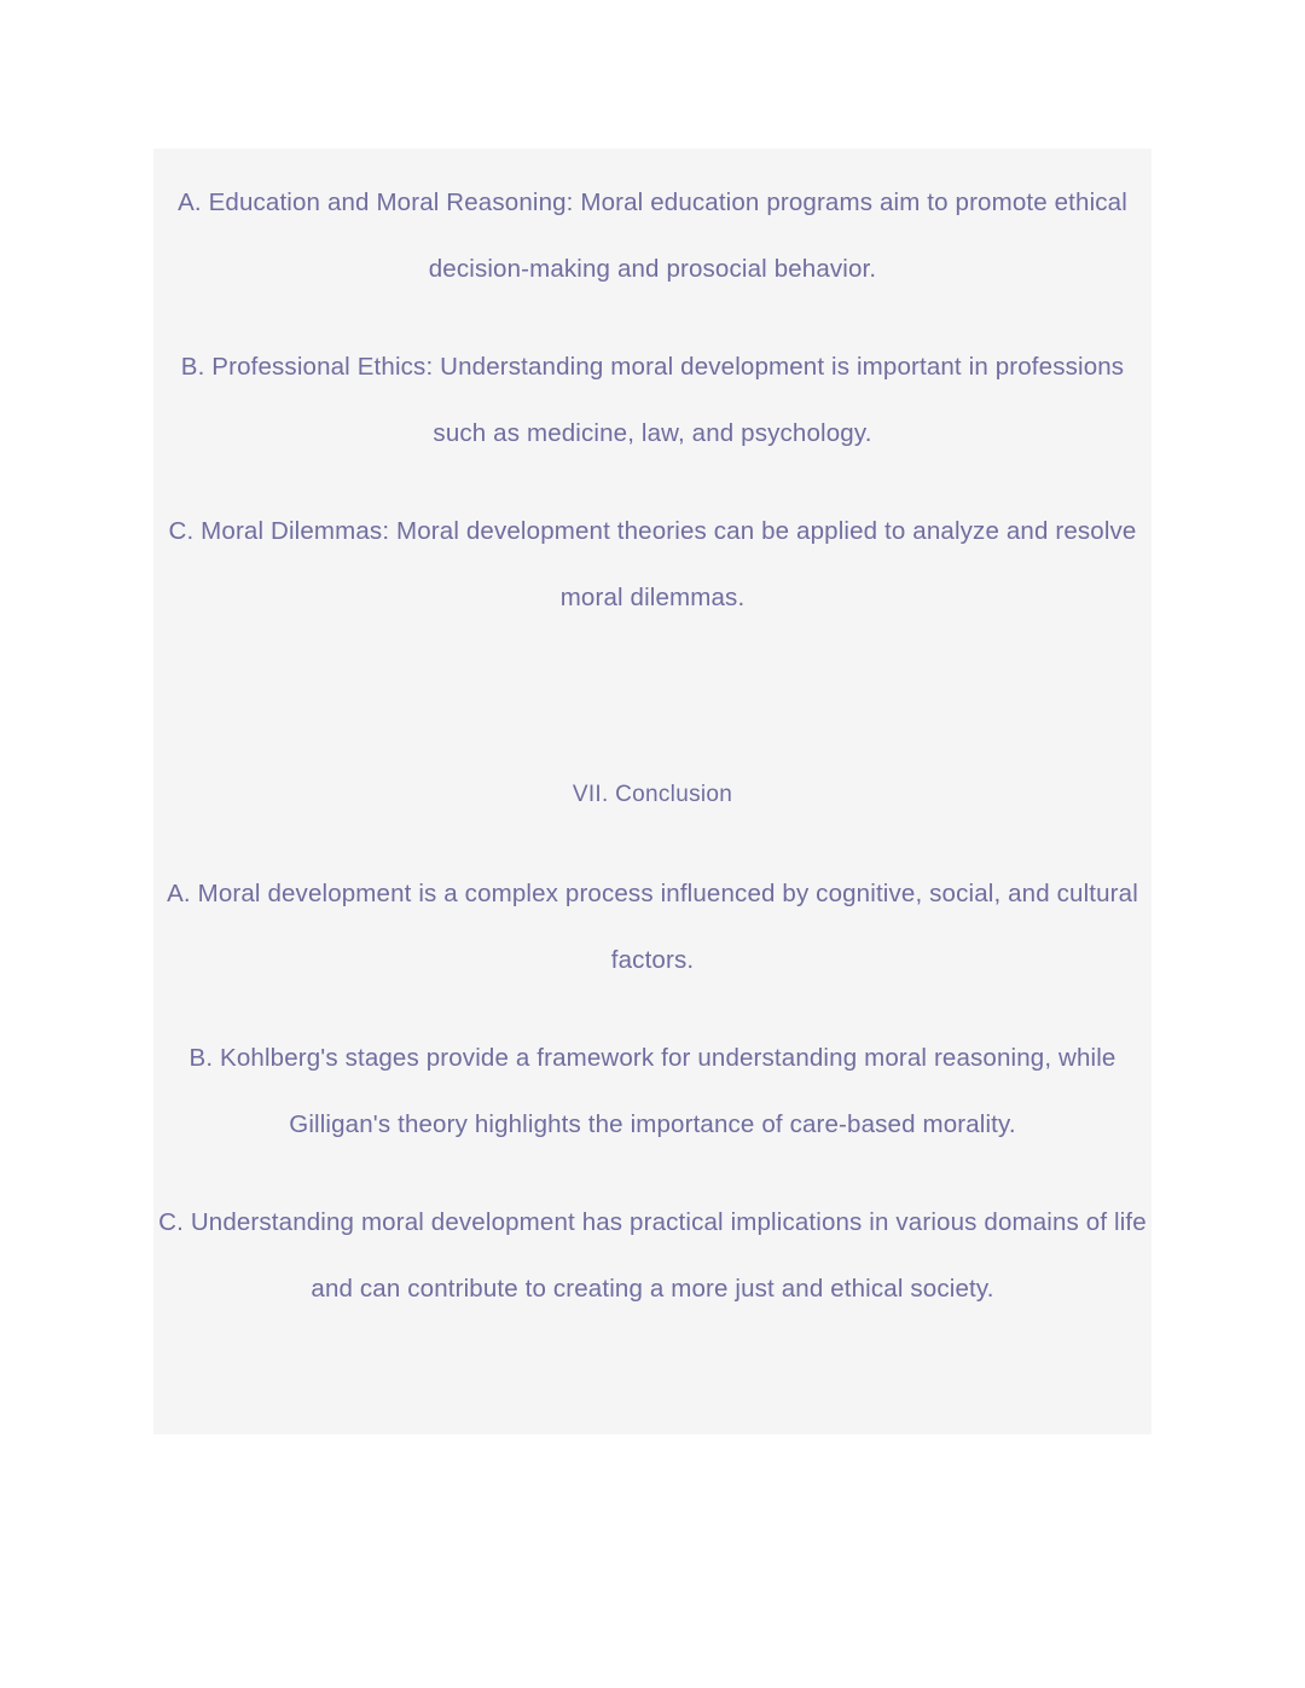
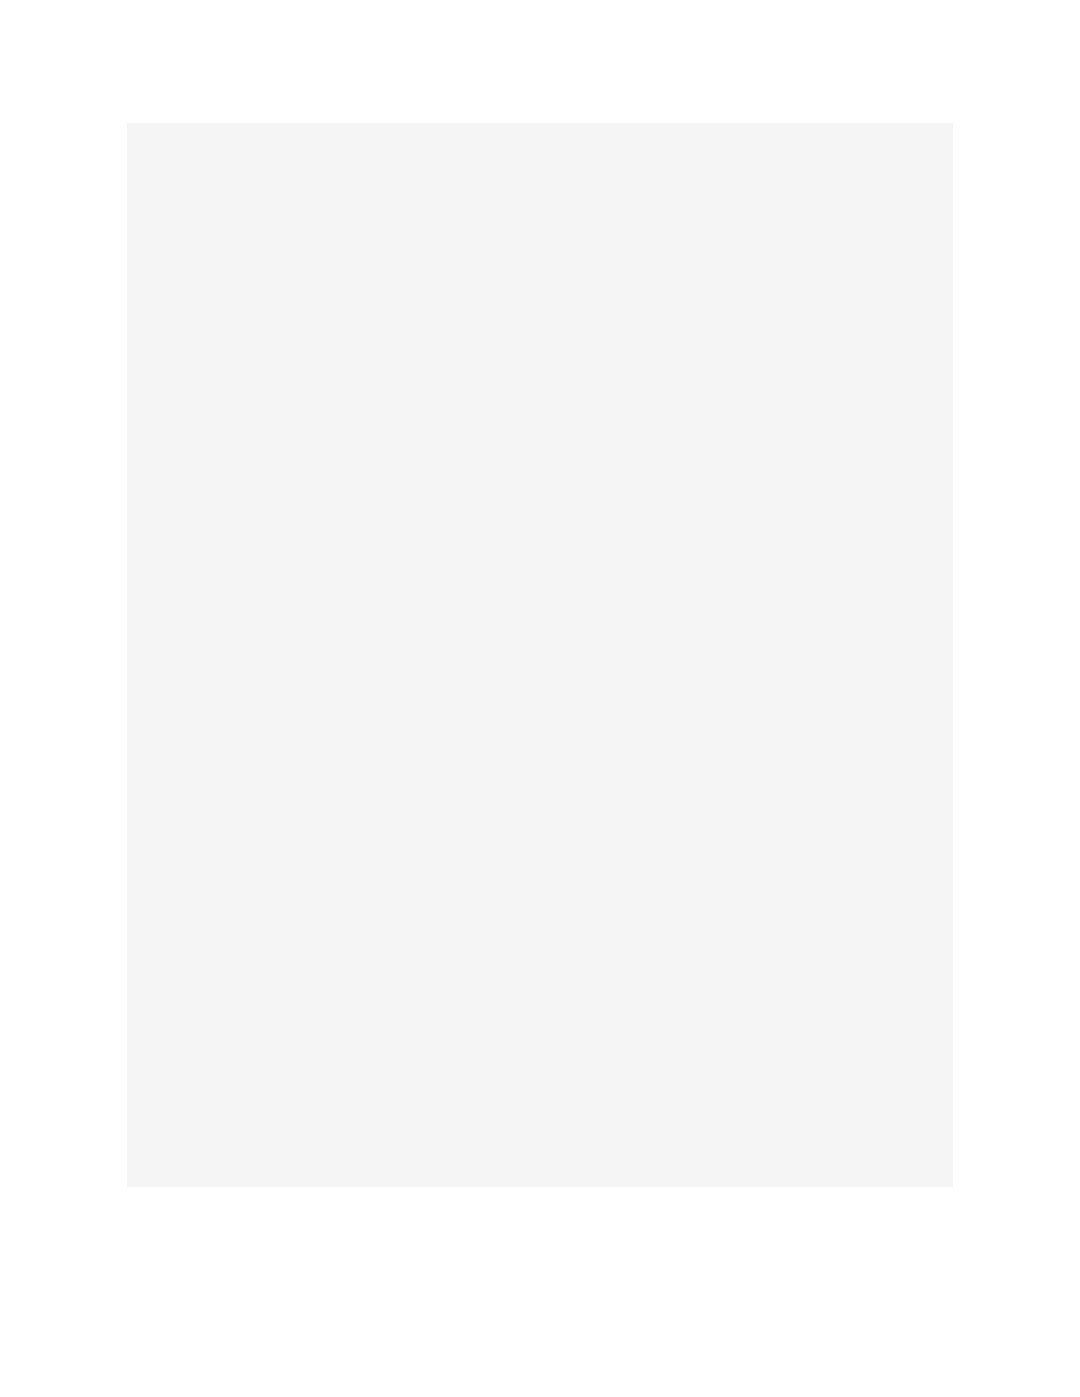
- A. Education and Moral Reasoning: Moral education programs aim to promote ethical decision-making and prosocial behavior.
- B. Professional Ethics: Understanding moral development is important in professions such as medicine, law, and psychology.
- C. Moral Dilemmas: Moral development theories can be applied to analyze and resolve moral dilemmas.
- VII. Conclusion
- A. Moral development is a complex process influenced by cognitive, social, and cultural factors.
- B. Kohlberg's stages provide a framework for understanding moral reasoning, while Gilligan's theory highlights the importance of care-based morality.
- C. Understanding moral development has practical implications in various domains of life and can contribute to creating a more just and ethical society.
